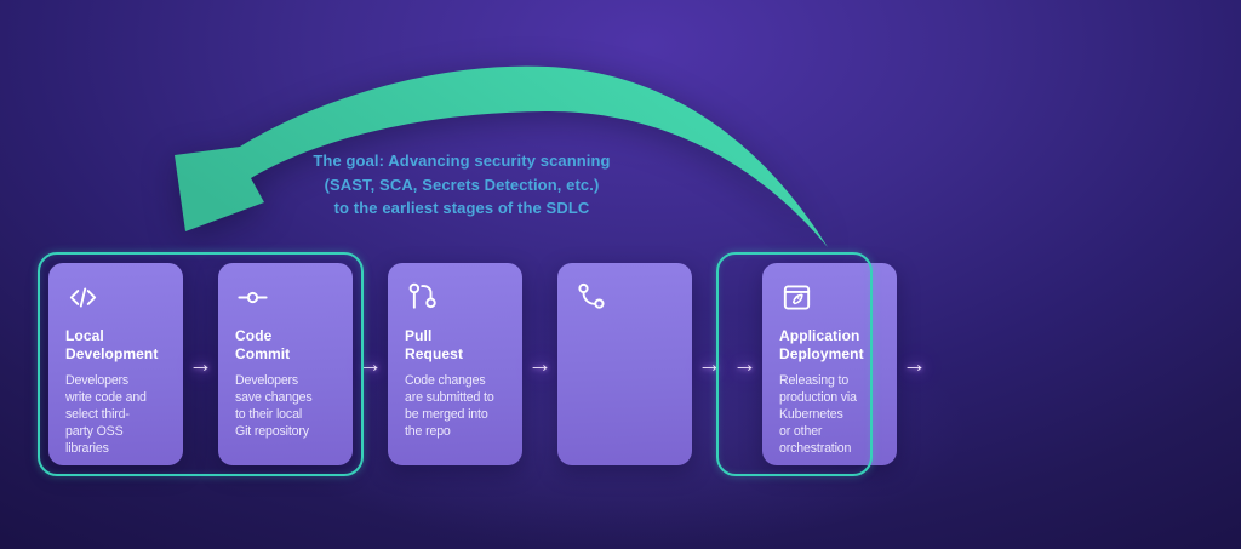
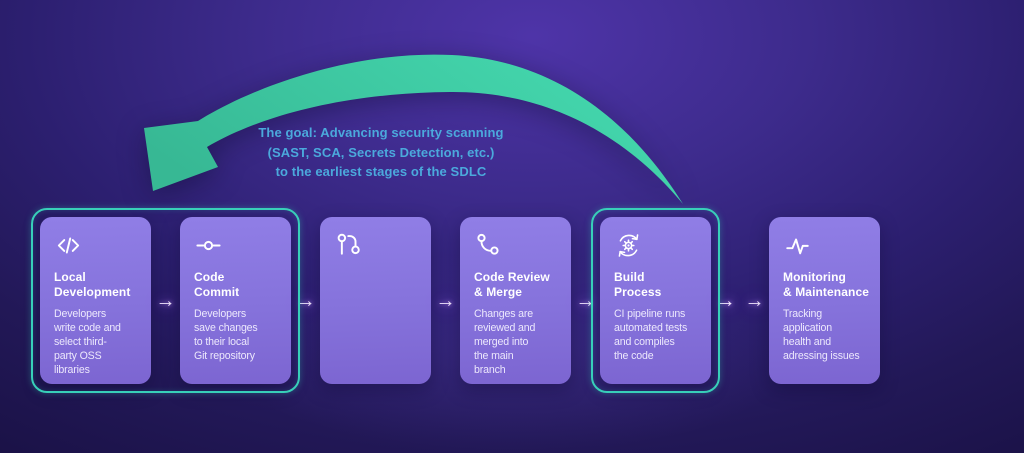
  The goal: Advancing security scanning
  (SAST, SCA, Secrets Detection, etc.)
  to the earliest stages of the SDLC
  Local
  Development
  Developers
  write code and
  select third-
  party OSS
  libraries
  →
  Code
  Commit
  Developers
  save changes
  to their local
  Git repository
  →
- Pull
- Request
- Code changes
- are submitted to
- be merged into
- the repo
  →
+ Code Review
+ & Merge
+ Changes are
+ reviewed and
+ merged into
+ the main
+ branch
  →
+ Build
+ Process
+ CI pipeline runs
+ automated tests
+ and compiles
+ the code
  →
- Application
- Deployment
- Releasing to
- production via
- Kubernetes
- or other
- orchestration
  →
+ Monitoring
+ & Maintenance
+ Tracking
+ application
+ health and
+ adressing issues
